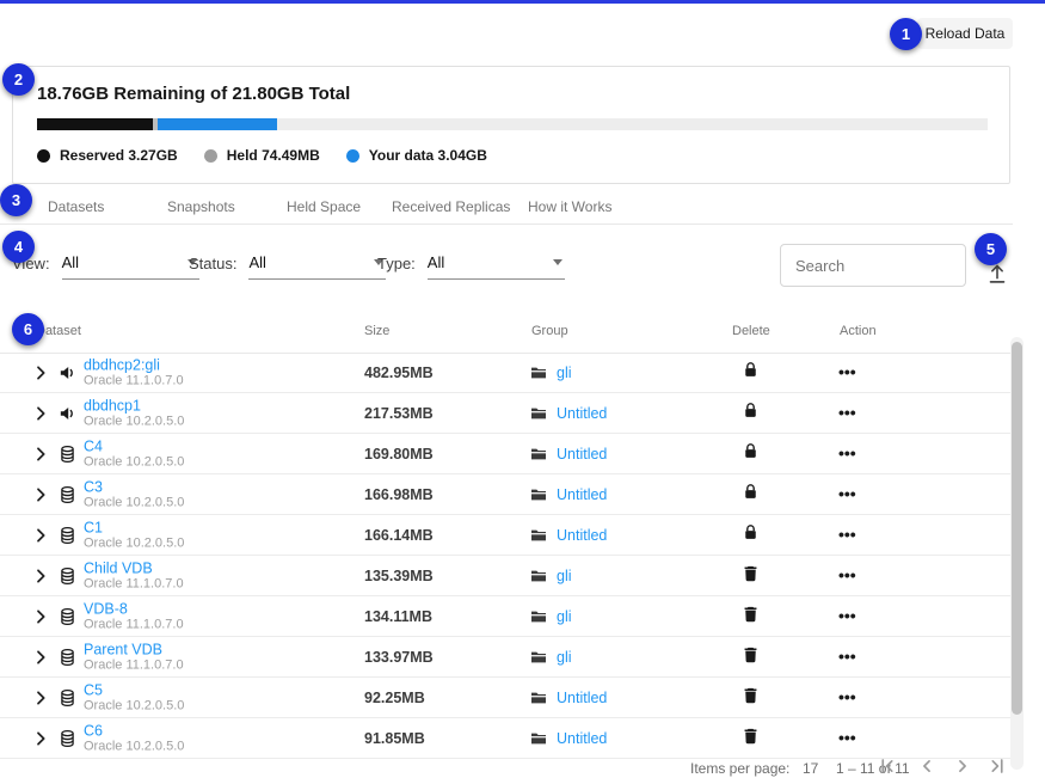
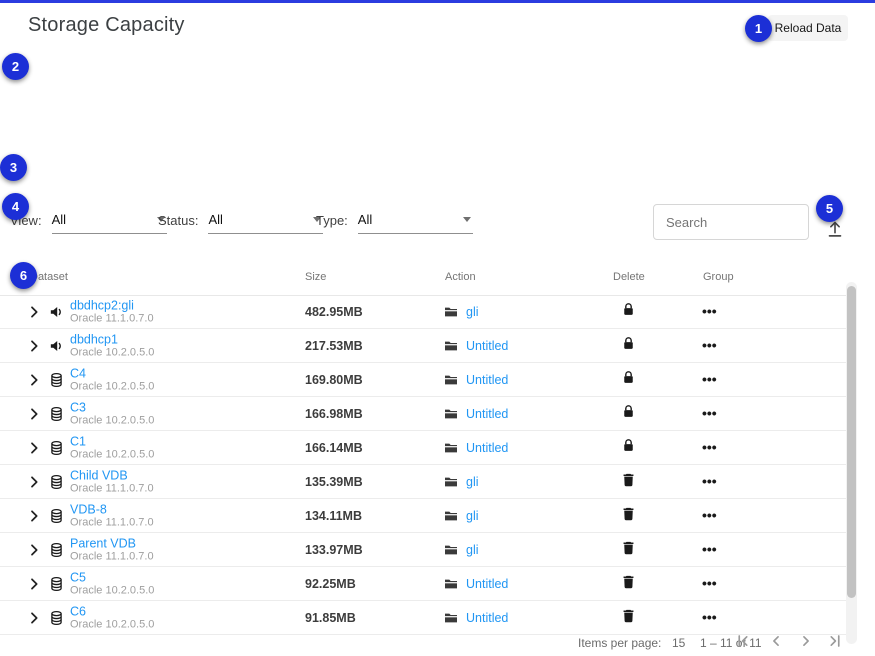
+ Storage Capacity
  Reload Data
- 18.76GB Remaining of 21.80GB Total
- Reserved 3.27GB
- Held 74.49MB
- Your data 3.04GB
- Datasets
- Snapshots
- Held Space
- Received Replicas
- How it Works
  View:
  All
  Status:
  All
  Type:
  All
  Search
  ataset
  Size
- Group
+ Action
  Delete
- Action
+ Group
  dbdhcp2:gli
  Oracle 11.1.0.7.0
  482.95MB
  gli
  •••
  dbdhcp1
  Oracle 10.2.0.5.0
  217.53MB
  Untitled
  •••
  C4
  Oracle 10.2.0.5.0
  169.80MB
  Untitled
  •••
  C3
  Oracle 10.2.0.5.0
  166.98MB
  Untitled
  •••
  C1
  Oracle 10.2.0.5.0
  166.14MB
  Untitled
  •••
  Child VDB
  Oracle 11.1.0.7.0
  135.39MB
  gli
  •••
  VDB-8
  Oracle 11.1.0.7.0
  134.11MB
  gli
  •••
  Parent VDB
  Oracle 11.1.0.7.0
  133.97MB
  gli
  •••
  C5
  Oracle 10.2.0.5.0
  92.25MB
  Untitled
  •••
  C6
  Oracle 10.2.0.5.0
  91.85MB
  Untitled
  •••
  Items per page:
- 17
+ 15
  1 – 11 11
  1
  2
  3
  4
  5
  6
